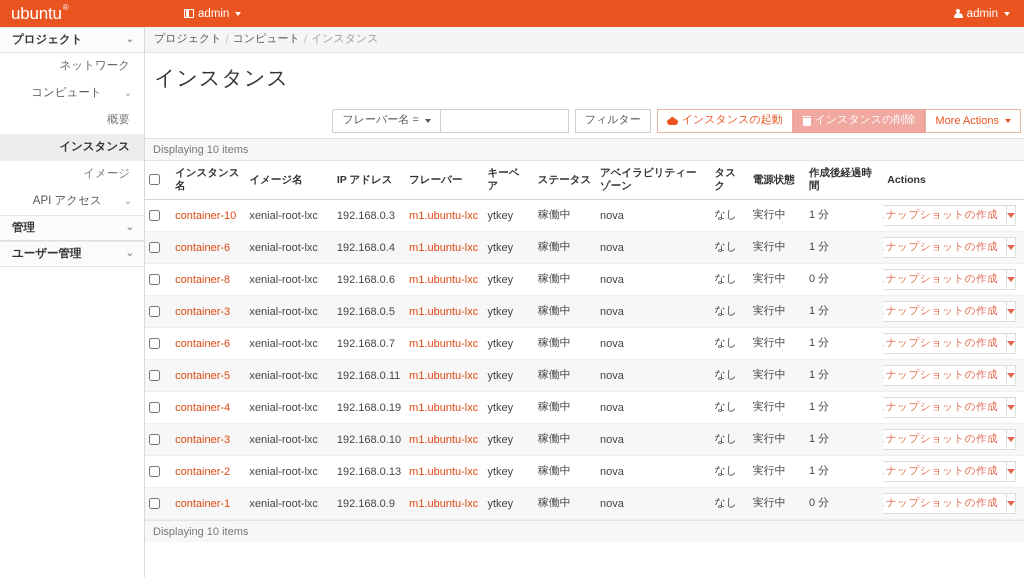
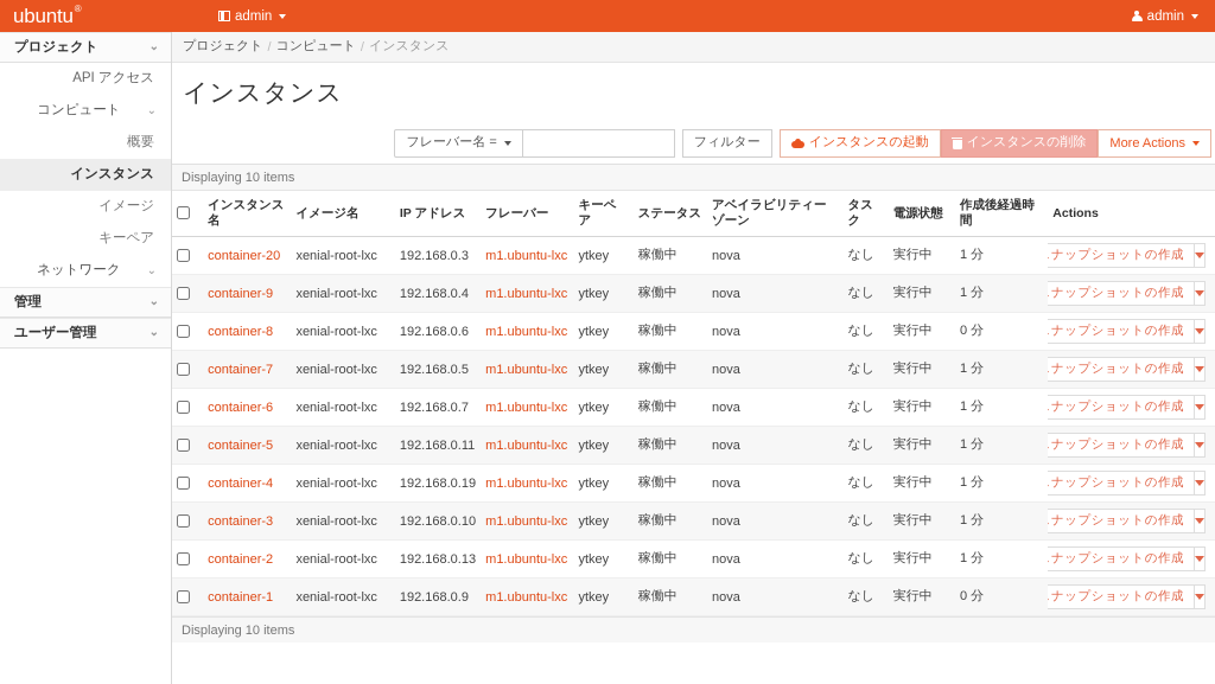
  ubuntu®
  admin
  admin
  プロジェクト
  ⌄
- ネットワーク
+ API アクセス
  コンピュート
  ⌄
  概要
  インスタンス
  イメージ
+ キーペア
- API アクセス
+ ネットワーク
  ⌄
  管理
  ⌄
  ユーザー管理
  ⌄
  プロジェクト
  /
  コンピュート
  /
  インスタンス
  インスタンス
  フレーバー名 =
  フィルター
  インスタンスの起動
  インスタンスの削除
  More Actions
  Displaying 10 items
  	インスタンス名	イメージ名	IP アドレス	フレーバー	キーペア	ステータス	アベイラビリティーゾーン	タスク	電源状態	作成後経過時間	Actions
- 	container-10	xenial-root-lxc	192.168.0.3	m1.ubuntu-lxc	ytkey	稼働中	nova	なし	実行中	1 分	ナップショットの作成
+ 	container-20	xenial-root-lxc	192.168.0.3	m1.ubuntu-lxc	ytkey	稼働中	nova	なし	実行中	1 分	ナップショットの作成
- 	container-6	xenial-root-lxc	192.168.0.4	m1.ubuntu-lxc	ytkey	稼働中	nova	なし	実行中	1 分	ナップショットの作成
+ 	container-9	xenial-root-lxc	192.168.0.4	m1.ubuntu-lxc	ytkey	稼働中	nova	なし	実行中	1 分	ナップショットの作成
  	container-8	xenial-root-lxc	192.168.0.6	m1.ubuntu-lxc	ytkey	稼働中	nova	なし	実行中	0 分	ナップショットの作成
- 	container-3	xenial-root-lxc	192.168.0.5	m1.ubuntu-lxc	ytkey	稼働中	nova	なし	実行中	1 分	ナップショットの作成
+ 	container-7	xenial-root-lxc	192.168.0.5	m1.ubuntu-lxc	ytkey	稼働中	nova	なし	実行中	1 分	ナップショットの作成
  	container-6	xenial-root-lxc	192.168.0.7	m1.ubuntu-lxc	ytkey	稼働中	nova	なし	実行中	1 分	ナップショットの作成
  	container-5	xenial-root-lxc	192.168.0.11	m1.ubuntu-lxc	ytkey	稼働中	nova	なし	実行中	1 分	ナップショットの作成
  	container-4	xenial-root-lxc	192.168.0.19	m1.ubuntu-lxc	ytkey	稼働中	nova	なし	実行中	1 分	ナップショットの作成
  	container-3	xenial-root-lxc	192.168.0.10	m1.ubuntu-lxc	ytkey	稼働中	nova	なし	実行中	1 分	ナップショットの作成
  	container-2	xenial-root-lxc	192.168.0.13	m1.ubuntu-lxc	ytkey	稼働中	nova	なし	実行中	1 分	ナップショットの作成
  	container-1	xenial-root-lxc	192.168.0.9	m1.ubuntu-lxc	ytkey	稼働中	nova	なし	実行中	0 分	ナップショットの作成
  Displaying 10 items
